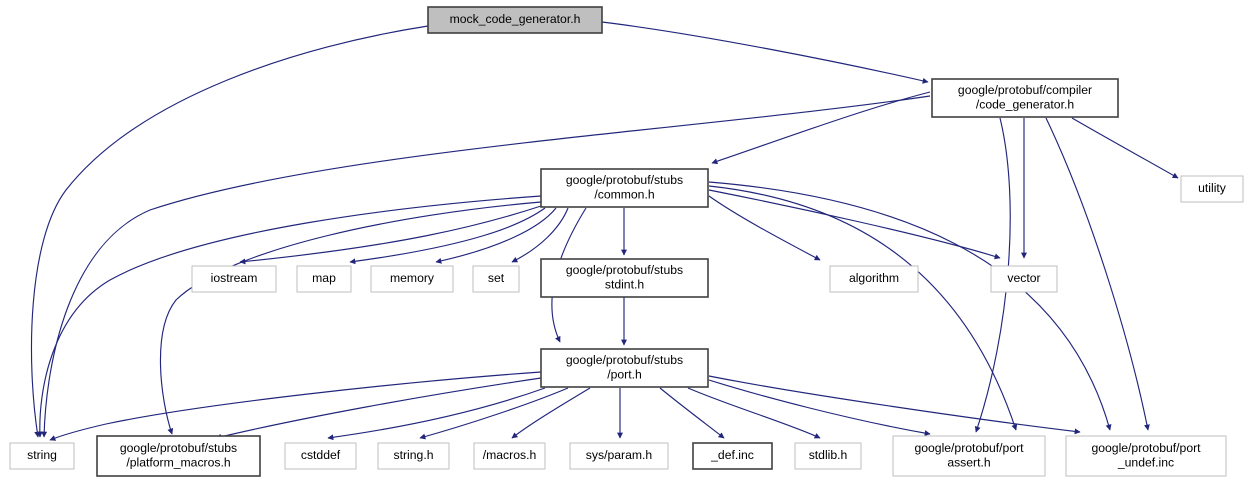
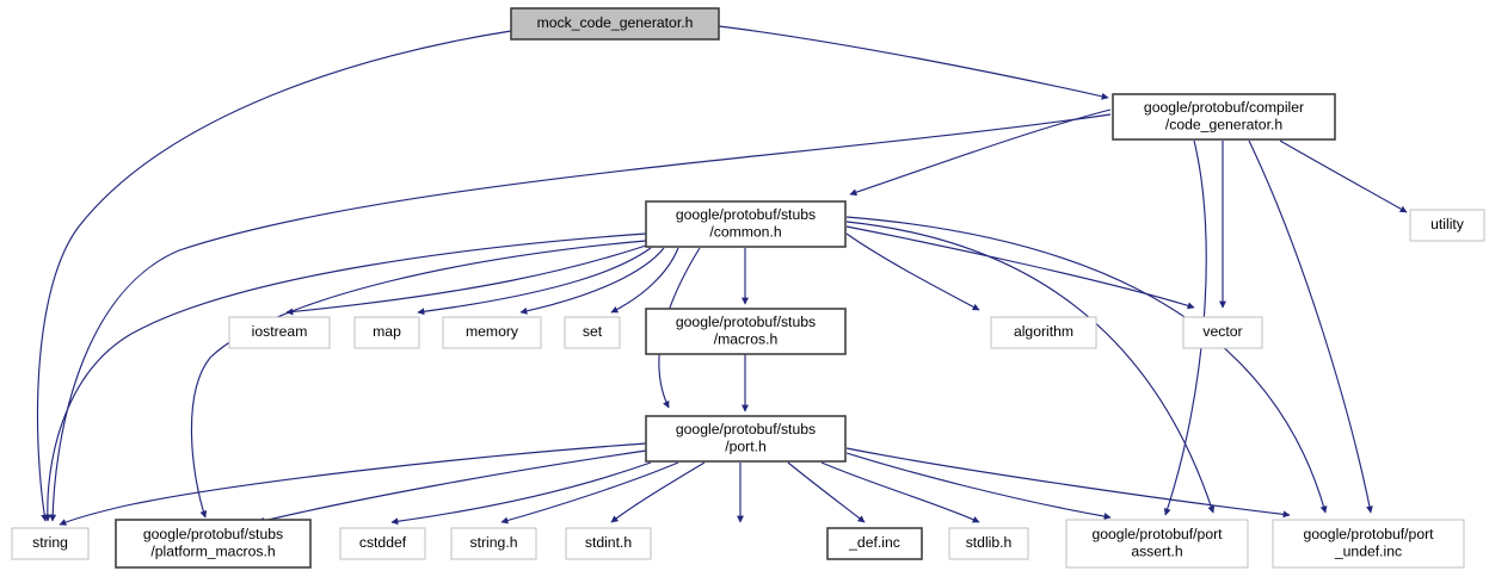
  mock_code_generator.h
  google/protobuf/compiler
  /code_generator.h
  google/protobuf/stubs
  /common.h
  utility
  iostream
  map
  memory
  set
  google/protobuf/stubs
- stdint.h
+ /macros.h
  algorithm
  vector
  google/protobuf/stubs
  /port.h
  string
  google/protobuf/stubs
  /platform_macros.h
  cstddef
  string.h
- /macros.h
+ stdint.h
- sys/param.h
  _def.inc
  stdlib.h
  google/protobuf/port
  assert.h
  google/protobuf/port
  _undef.inc
